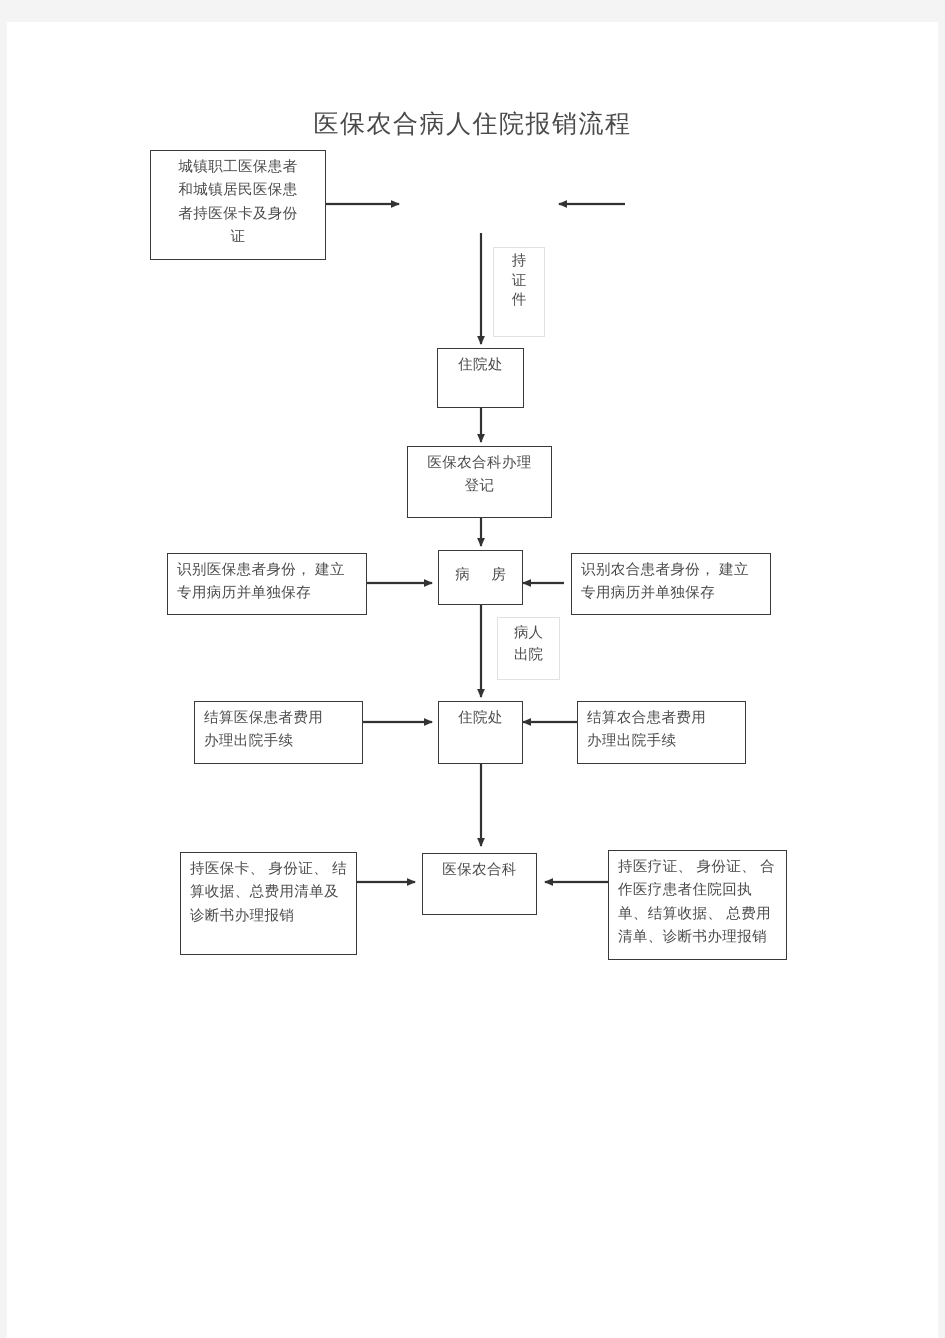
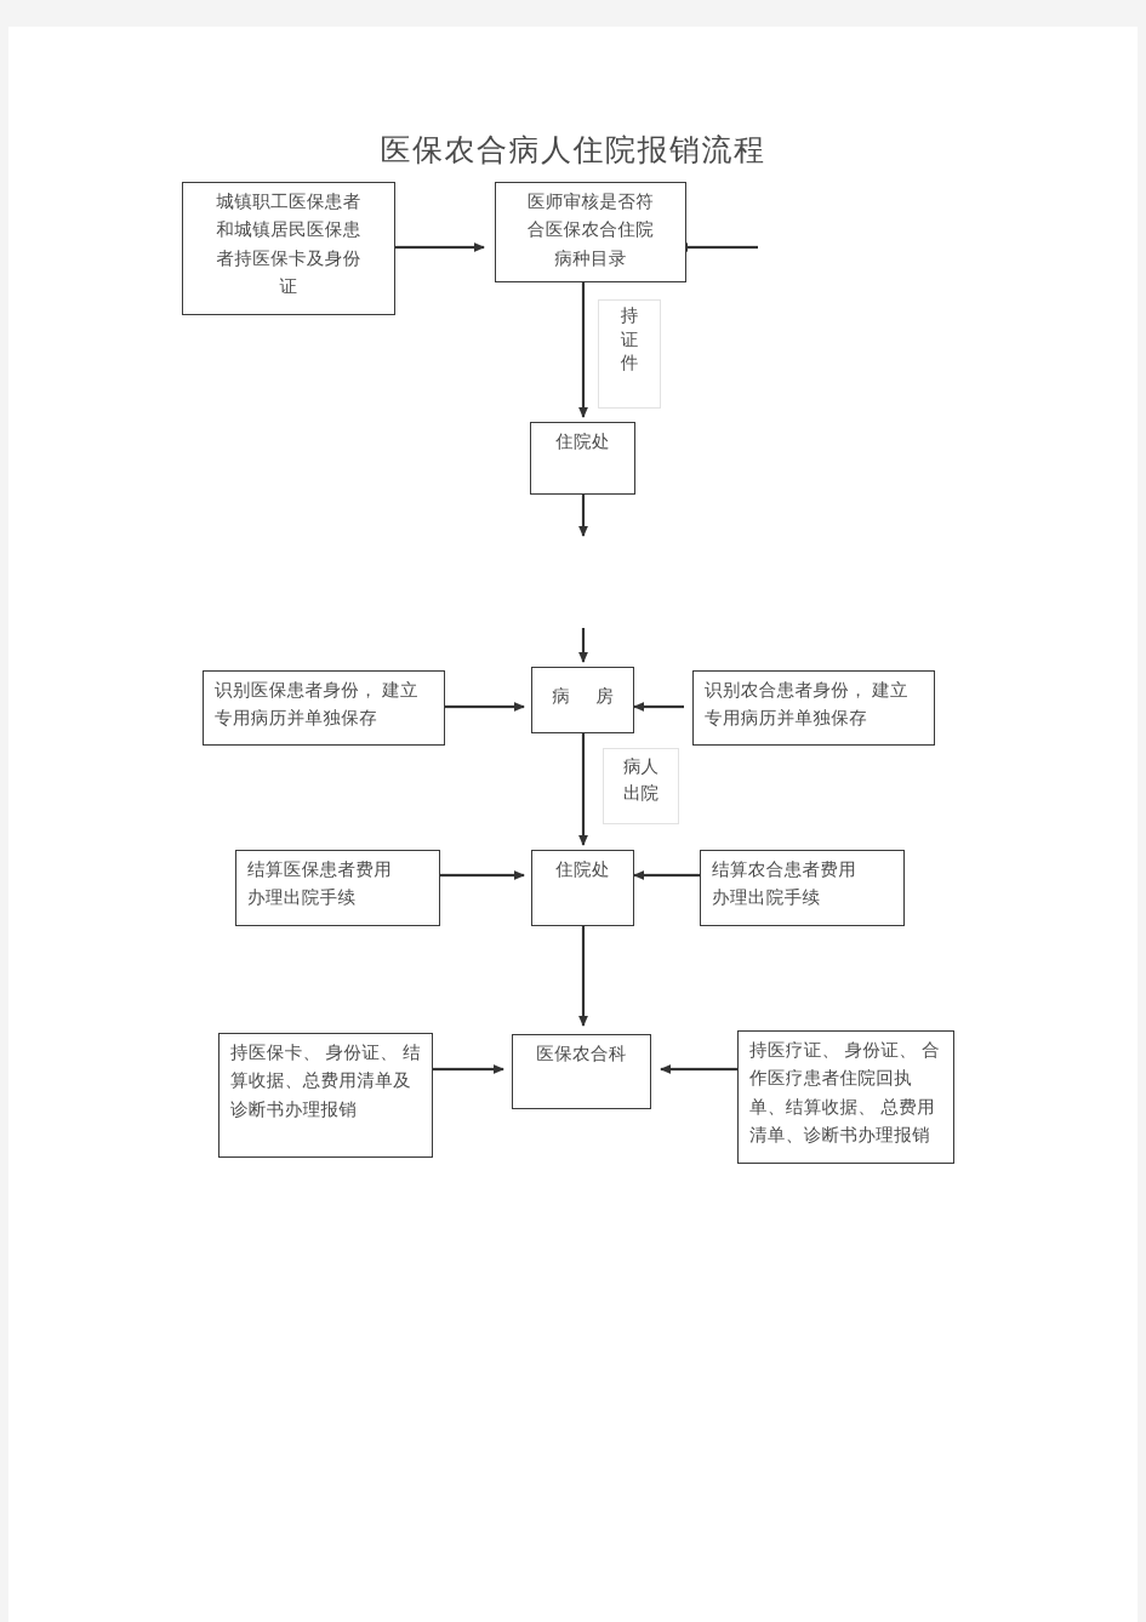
  医保农合病人住院报销流程
  城镇职工医保患者
  和城镇居民医保患
  者持医保卡及身份
  证
+ 医师审核是否符
+ 合医保农合住院
+ 病种目录
  持
  证
  件
  住院处
- 医保农合科办理
- 登记
  病 房
  识别医保患者身份， 建立
  专用病历并单独保存
  识别农合患者身份， 建立
  专用病历并单独保存
  病人
  出院
  结算医保患者费用
  办理出院手续
  住院处
  结算农合患者费用
  办理出院手续
  持医保卡、 身份证、 结
  算收据、总费用清单及
  诊断书办理报销
  医保农合科
  持医疗证、 身份证、 合
  作医疗患者住院回执
  单、结算收据、 总费用
  清单、诊断书办理报销
